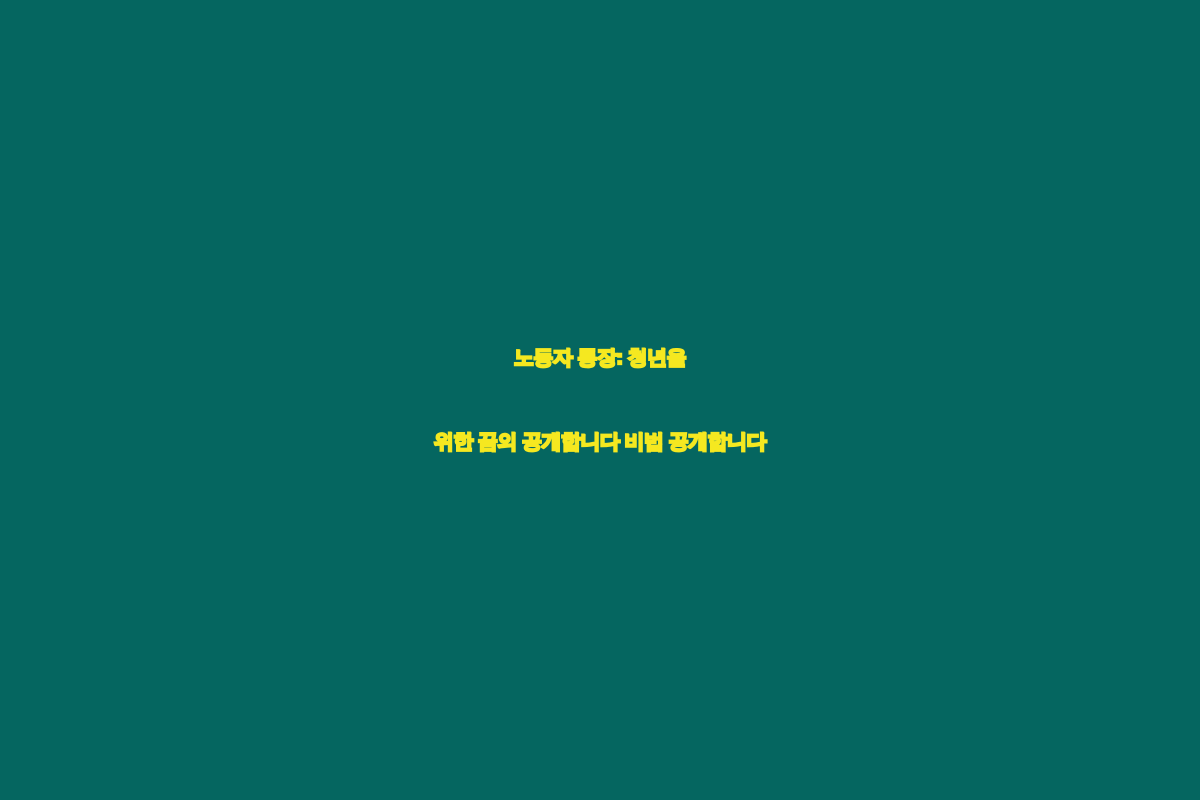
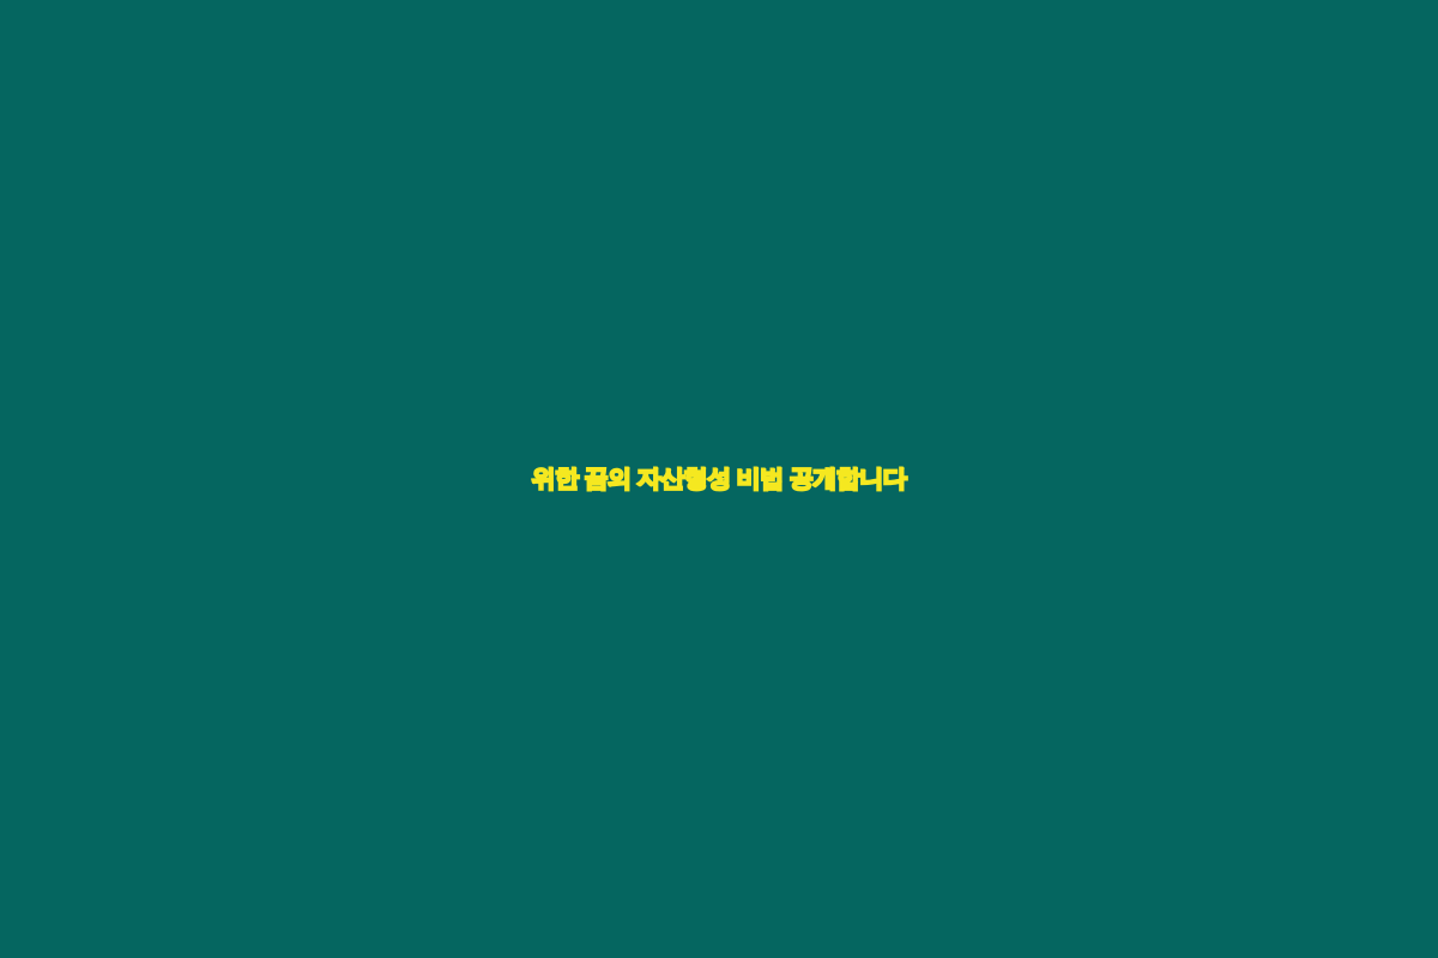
- 노동자 통장: 청년을
- 위한 꿈의 공개합니다 비법 공개합니다
+ 위한 꿈의 자산형성 비법 공개합니다
